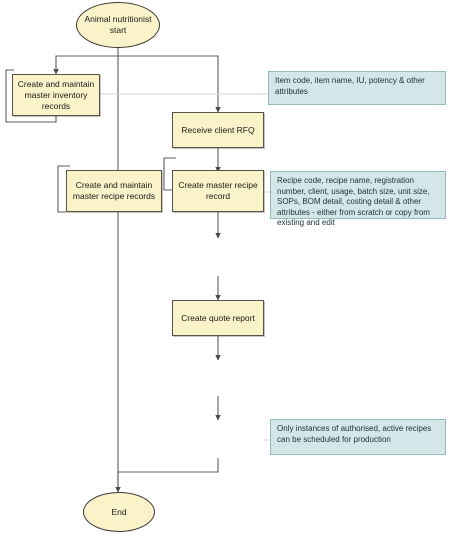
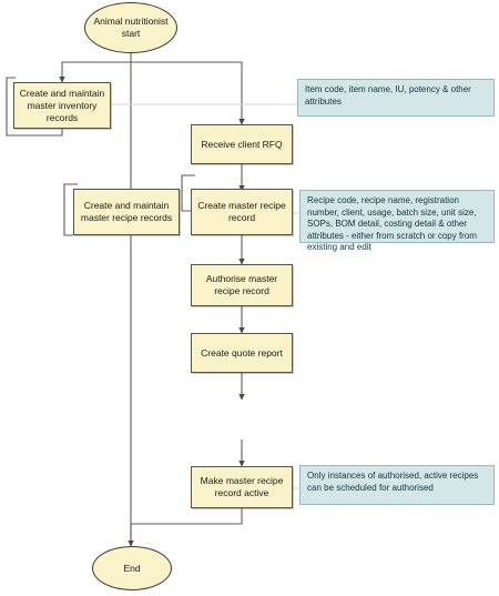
  Animal nutritionist start
  Create and maintain master inventory records
  Item code, item name, IU, potency & other attributes
  Receive client RFQ
  Create and maintain master recipe records
  Create master recipe record
  Recipe code, recipe name, registration number, client, usage, batch size, unit size, SOPs, BOM detail, costing detail & other attributes - either from scratch or copy from existing and edit
+ Authorise master recipe record
  Create quote report
+ Make master recipe record active
- Only instances of authorised, active recipes can be scheduled for production
+ Only instances of authorised, active recipes can be scheduled for authorised
  End
